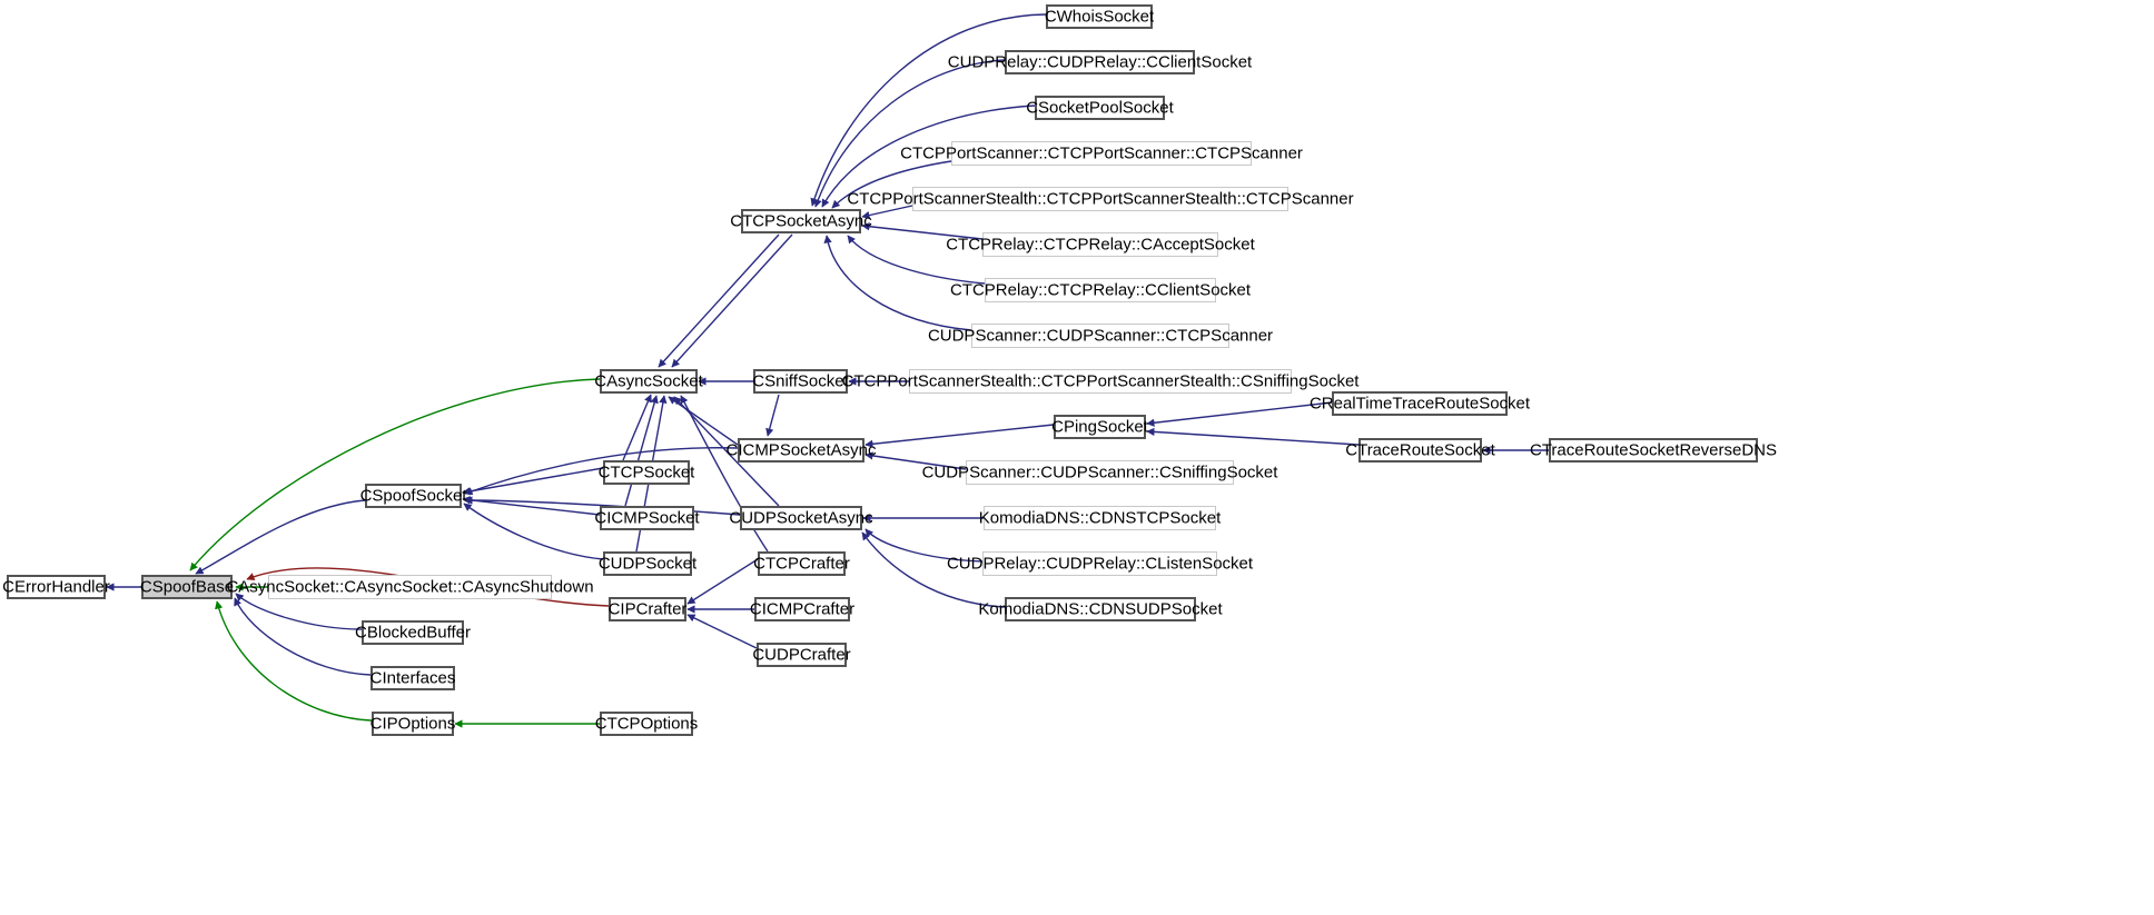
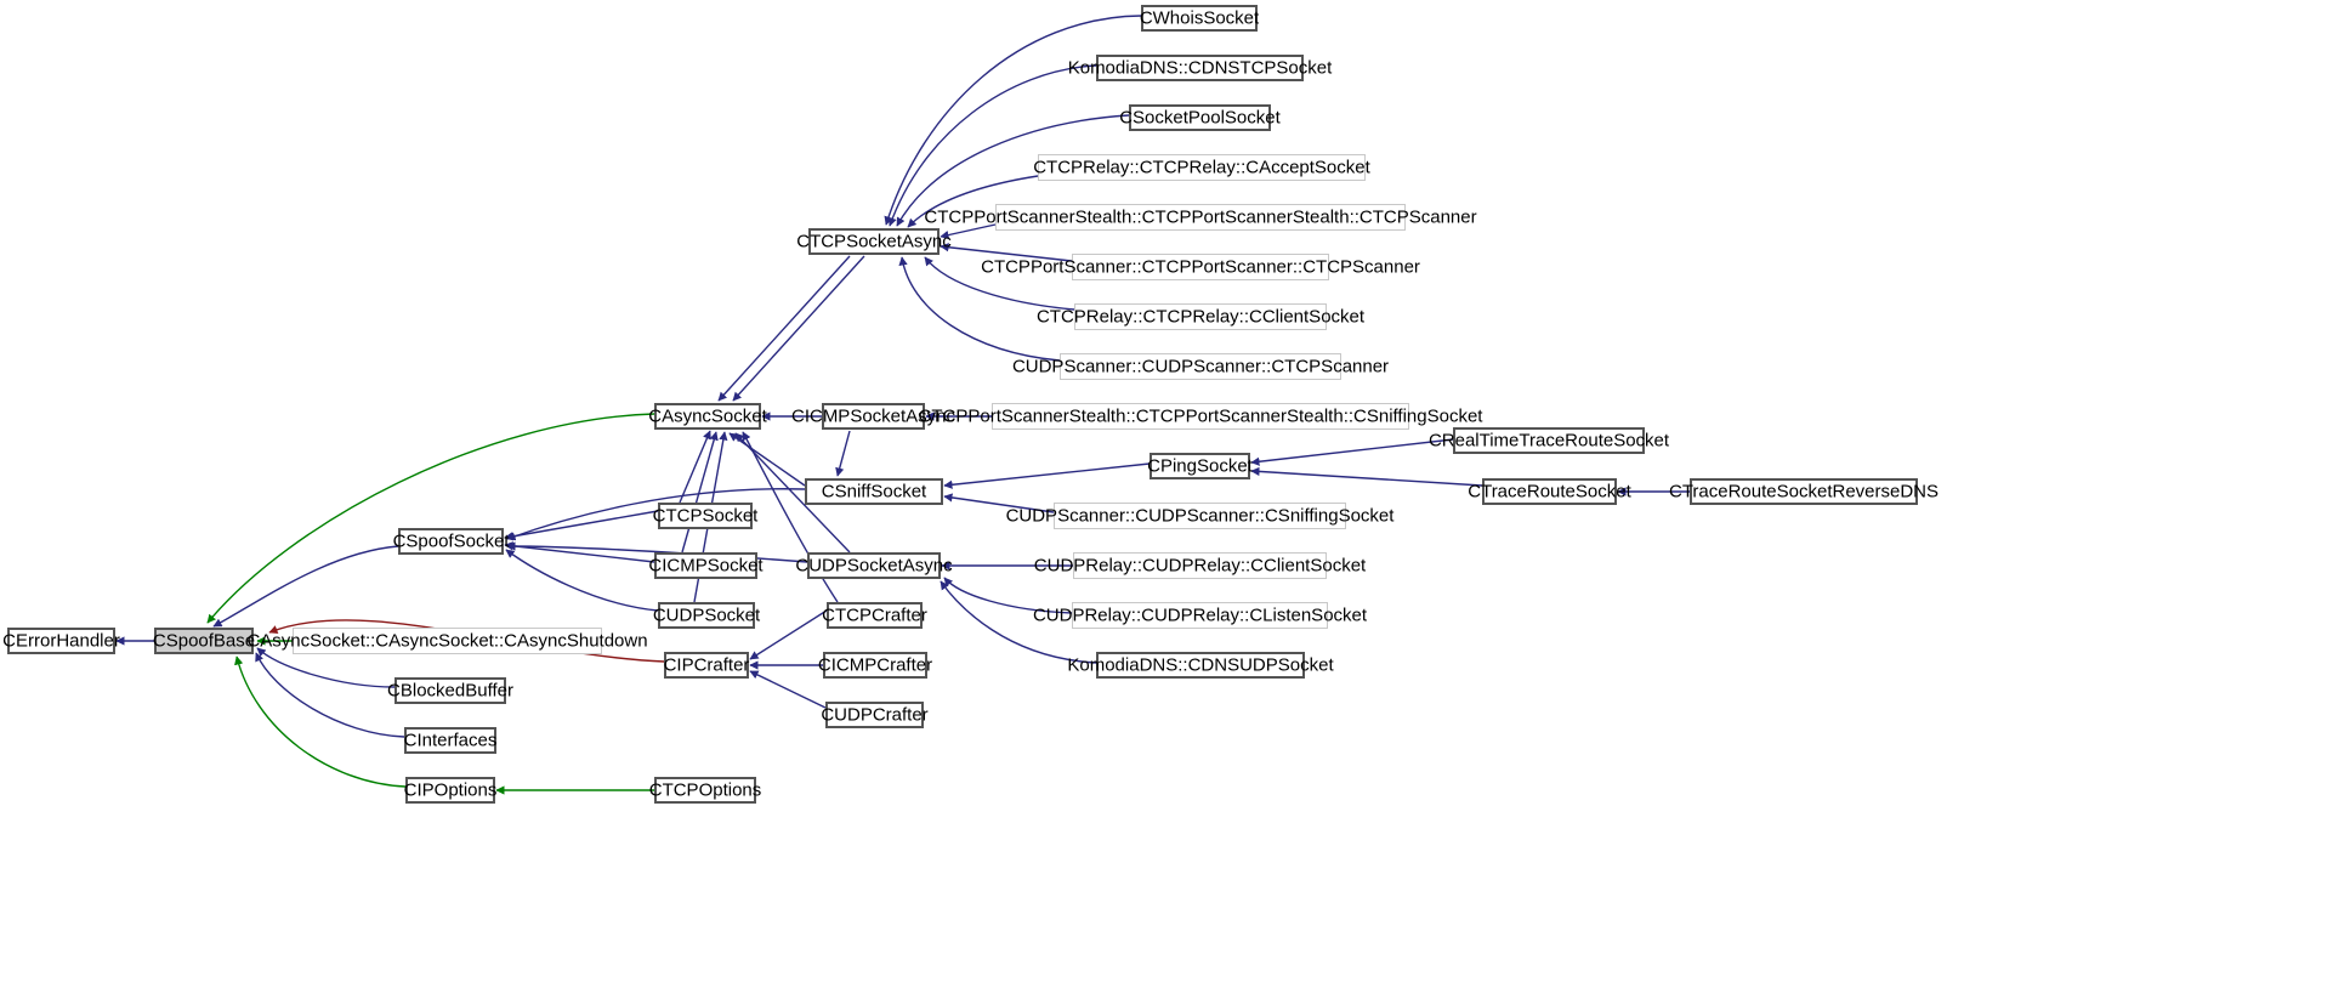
  CErrorHandler
  CSpoofBase
  CSpoofSocket
  CAsyncSocket::CAsyncSocket::CAsyncShutdown
  CBlockedBuffer
  CInterfaces
  CIPOptions
  CTCPOptions
  CAsyncSocket
  CTCPSocket
  CICMPSocket
  CUDPSocket
  CIPCrafter
- CSniffSocket
+ CICMPSocketAsync
  CTCPSocketAsync
- CICMPSocketAsync
+ CSniffSocket
  CUDPSocketAsync
  CTCPCrafter
  CICMPCrafter
  CUDPCrafter
  CWhoisSocket
- CUDPRelay::CUDPRelay::CClientSocket
+ KomodiaDNS::CDNSTCPSocket
  CSocketPoolSocket
- CTCPPortScanner::CTCPPortScanner::CTCPScanner
+ CTCPRelay::CTCPRelay::CAcceptSocket
  CTCPPortScannerStealth::CTCPPortScannerStealth::CTCPScanner
- CTCPRelay::CTCPRelay::CAcceptSocket
+ CTCPPortScanner::CTCPPortScanner::CTCPScanner
  CTCPRelay::CTCPRelay::CClientSocket
  CUDPScanner::CUDPScanner::CTCPScanner
  CTCPPortScannerStealth::CTCPPortScannerStealth::CSniffingSocket
  CPingSocket
  CUDPScanner::CUDPScanner::CSniffingSocket
- KomodiaDNS::CDNSTCPSocket
+ CUDPRelay::CUDPRelay::CClientSocket
  CUDPRelay::CUDPRelay::CListenSocket
  KomodiaDNS::CDNSUDPSocket
  CRealTimeTraceRouteSocket
  CTraceRouteSocket
  CTraceRouteSocketReverseDNS
